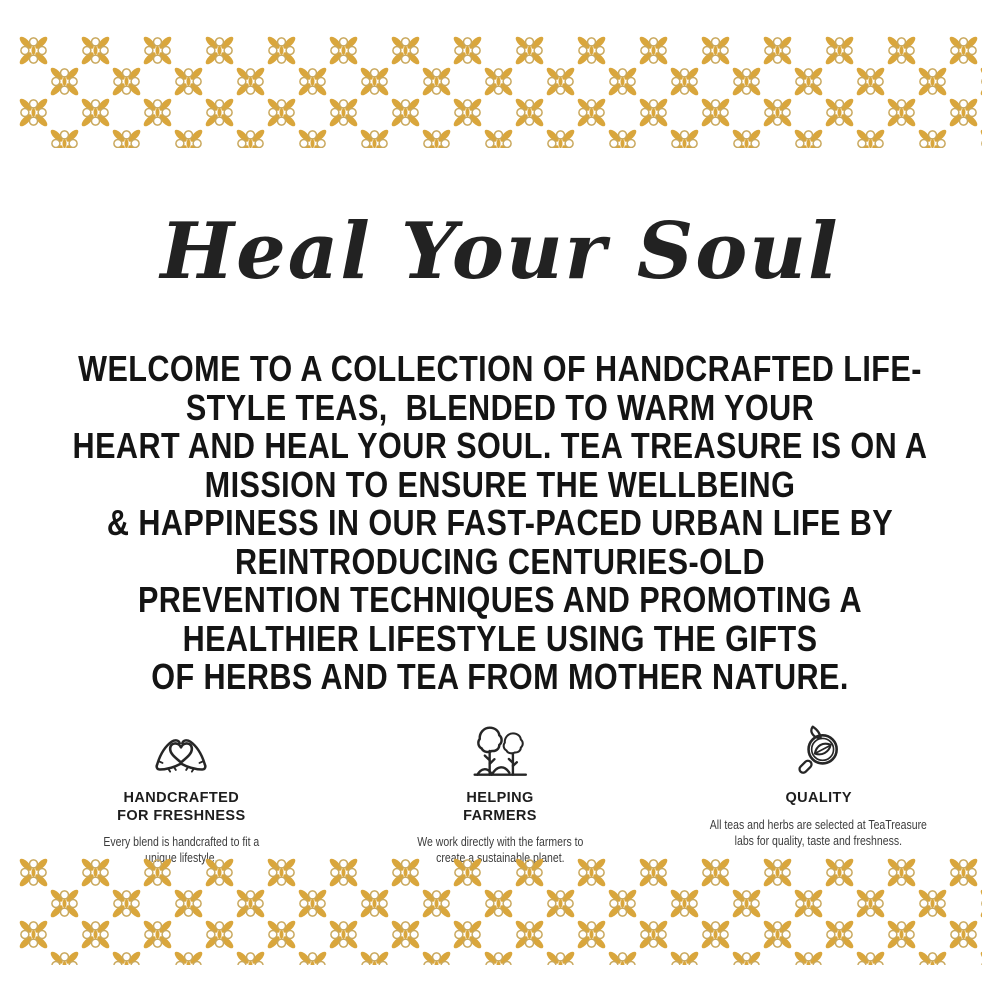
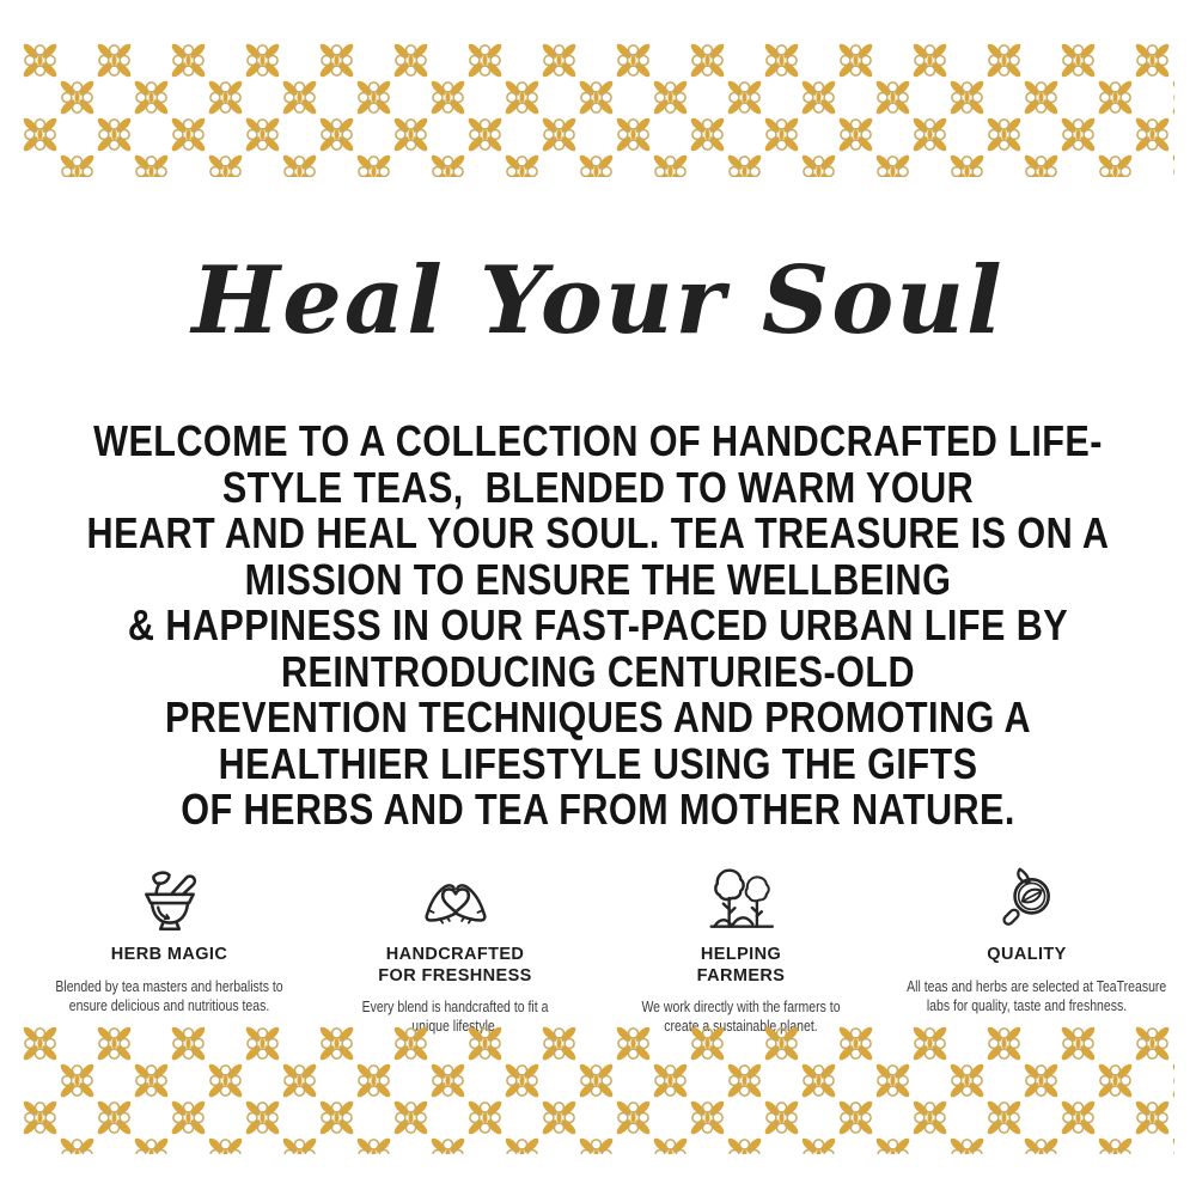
  Heal Your Soul
  WELCOME TO A COLLECTION OF HANDCRAFTED LIFE-
  STYLE TEAS, BLENDED TO WARM YOUR
  HEART AND HEAL YOUR SOUL. TEA TREASURE IS ON A
  MISSION TO ENSURE THE WELLBEING
  & HAPPINESS IN OUR FAST-PACED URBAN LIFE BY
  REINTRODUCING CENTURIES-OLD
  PREVENTION TECHNIQUES AND PROMOTING A
  HEALTHIER LIFESTYLE USING THE GIFTS
  OF HERBS AND TEA FROM MOTHER NATURE.
+ HERB MAGIC
+ Blended by tea masters and herbalists to
+ ensure delicious and nutritious teas.
  HANDCRAFTED
  FOR FRESHNESS
  Every blend is handcrafted to fit a
  HELPING
  FARMERS
  We work directly with the farmers to
  QUALITY
  All teas and herbs are selected at TeaTreasure
  labs for quality, taste and freshness.
